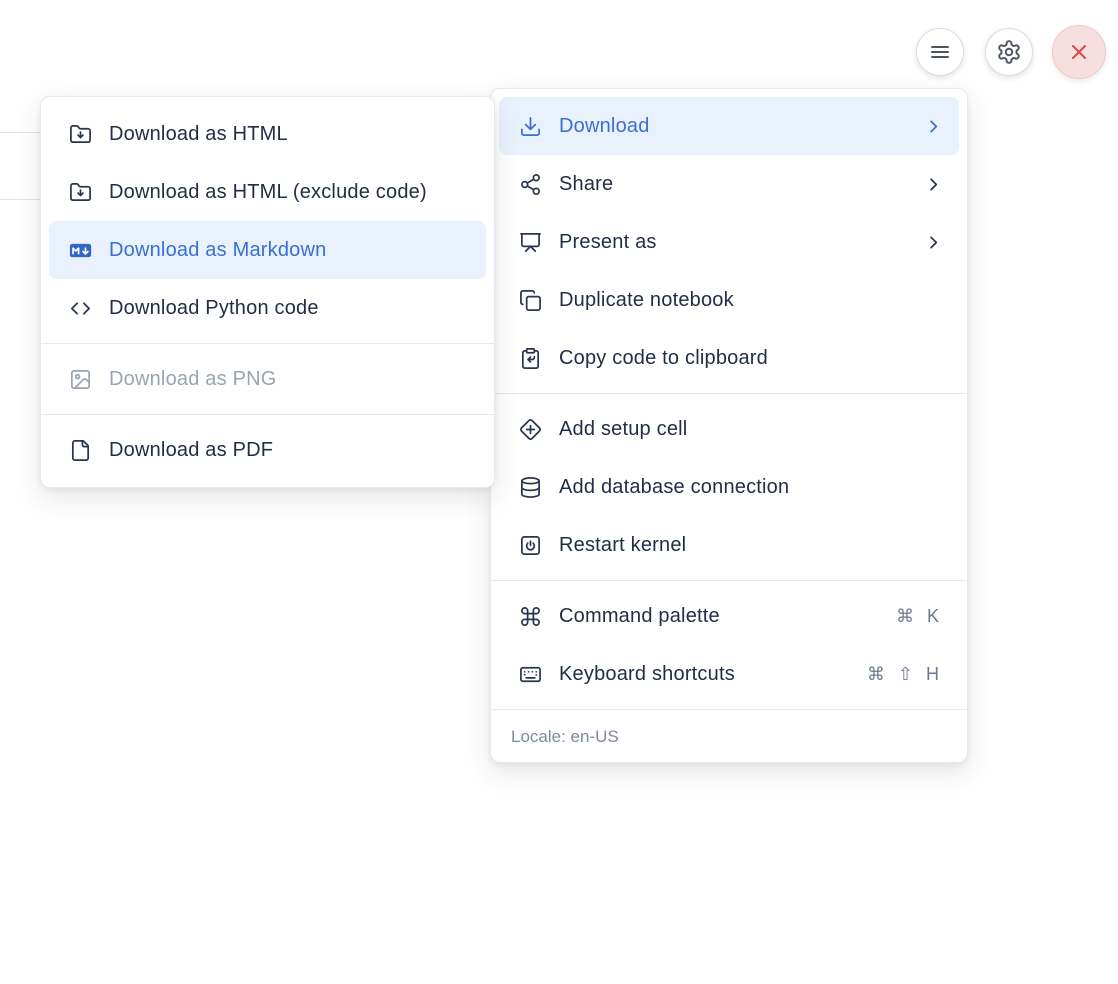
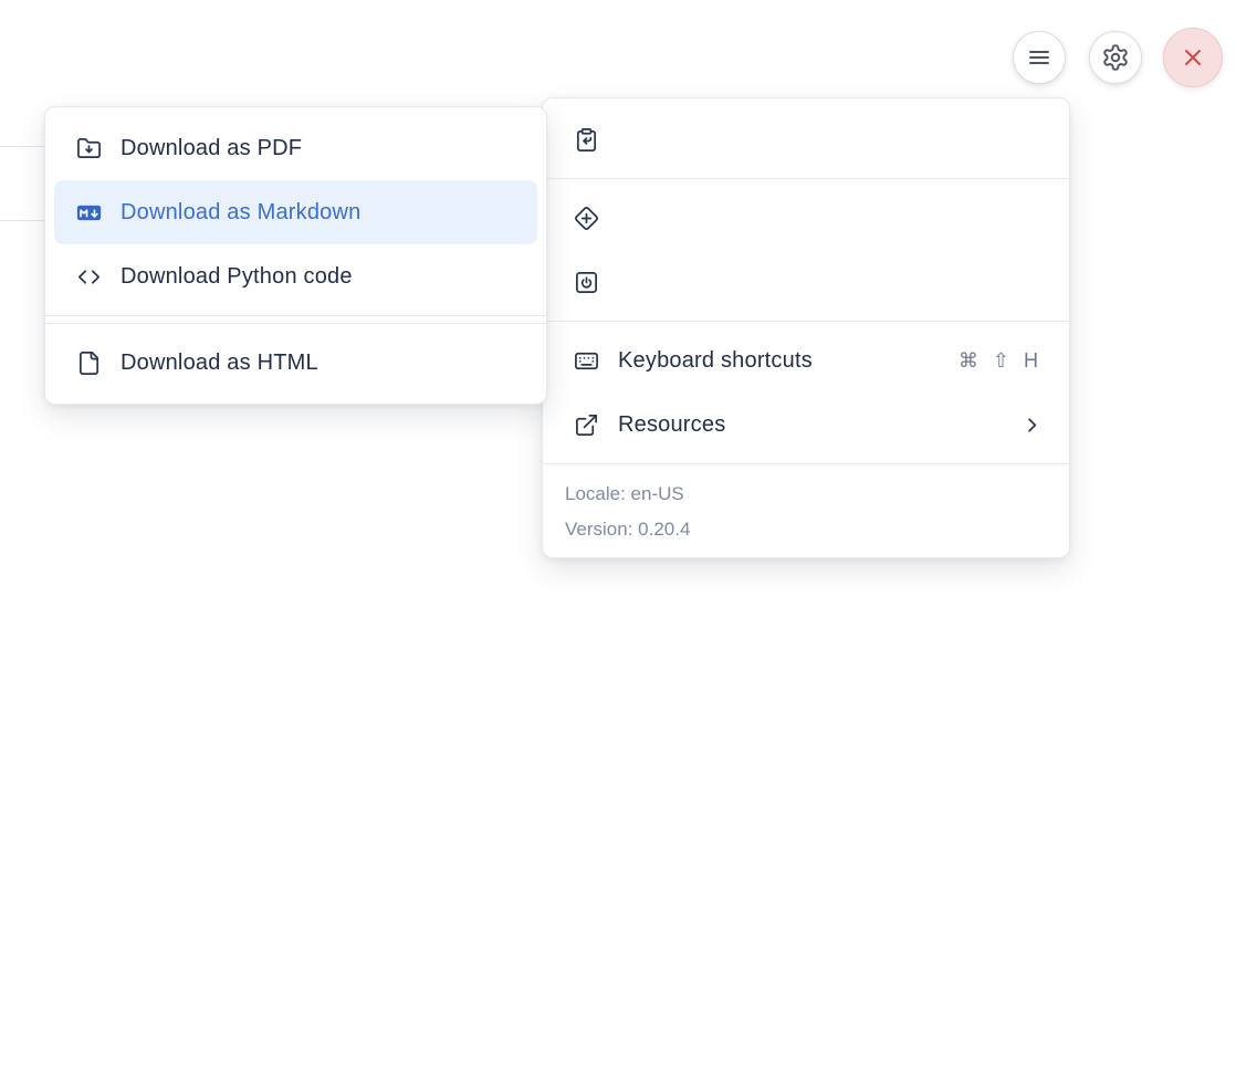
- Download as HTML
+ Download as PDF
- Download as HTML (exclude code)
  Download as Markdown
  Download Python code
- Download as PNG
- Download as PDF
+ Download as HTML
- Download
- Share
- Present as
- Duplicate notebook
- Copy code to clipboard
- Add setup cell
- Add database connection
- Restart kernel
- Command palette
- ⌘ K
  Keyboard shortcuts
  ⌘ ⇧ H
+ Resources
  Locale: en-US
+ Version: 0.20.4
